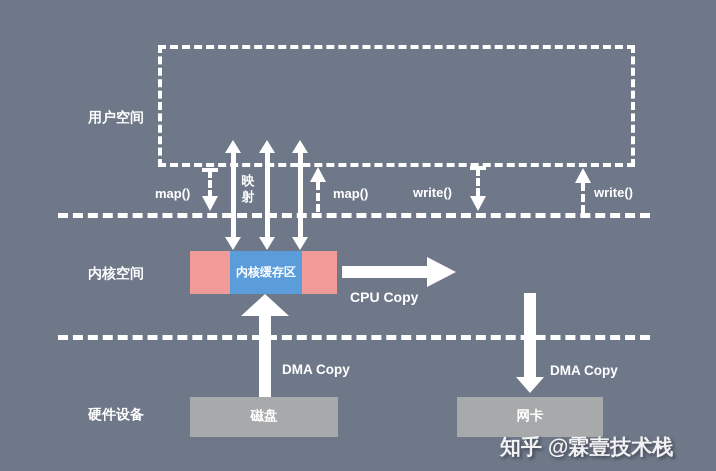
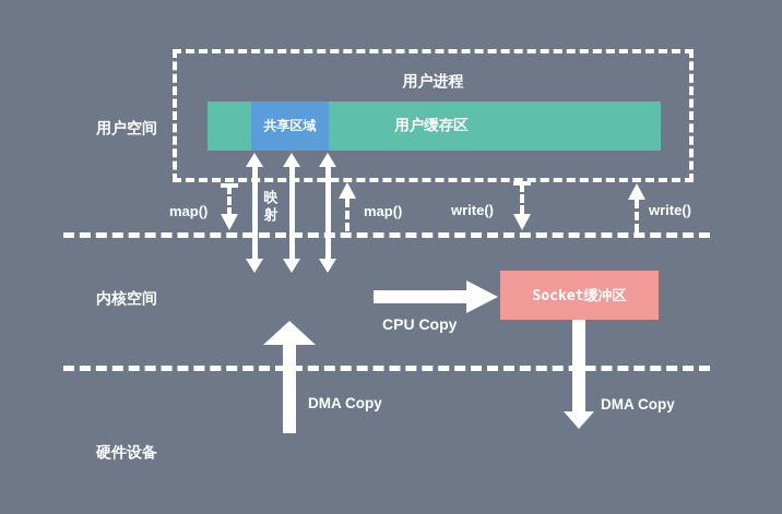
+ 用户进程
+ 共享区域
+ 用户缓存区
  用户空间
  内核空间
  硬件设备
  map()
  映射
  map()
  write()
  write()
- 内核缓存区
  CPU Copy
+ Socket缓冲区
  DMA Copy
  DMA Copy
- 磁盘
- 网卡
- 知乎 @霖壹技术栈
